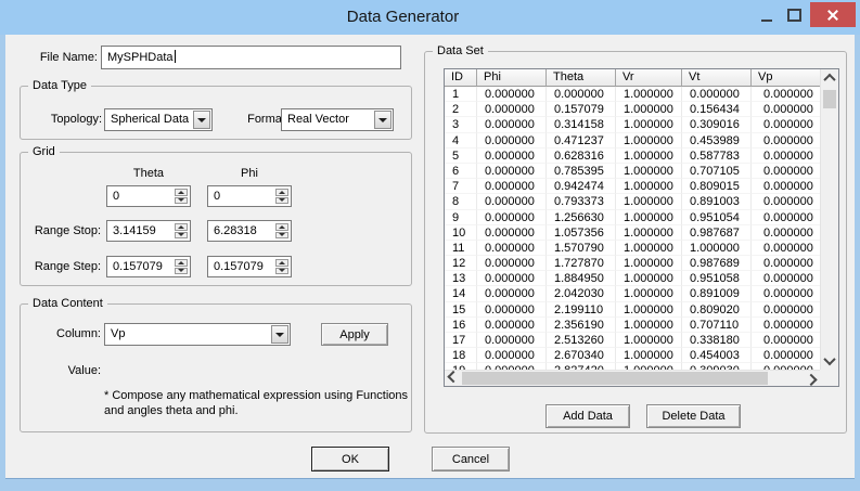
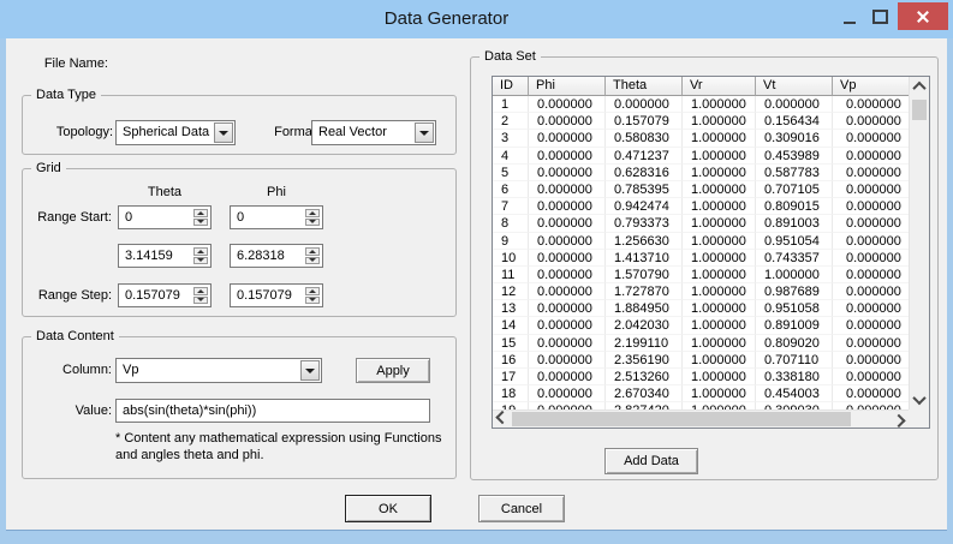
  Data Generator
  File Name:
- MySPHData
  Data Type
  Topology:
  Spherical Data
  Forma
  Real Vector
  Grid
  Theta
  Phi
+ Range Start:
  0
  0
- Range Stop:
  3.14159
  6.28318
  Range Step:
  0.157079
  0.157079
  Data Content
  Column:
  Vp
  Apply
  Value:
+ abs(sin(theta)*sin(phi))
- * Compose any mathematical expression using Functions
+ * Content any mathematical expression using Functions
  and angles theta and phi.
  Data Set
  ID
  Phi
  Theta
  Vr
  Vt
  Vp
  1
  0.000000
  0.000000
  1.000000
  0.000000
  0.000000
  2
  0.000000
  0.157079
  1.000000
  0.156434
  0.000000
  3
  0.000000
- 0.314158
+ 0.580830
  1.000000
  0.309016
  0.000000
  4
  0.000000
  0.471237
  1.000000
  0.453989
  0.000000
  5
  0.000000
  0.628316
  1.000000
  0.587783
  0.000000
  6
  0.000000
  0.785395
  1.000000
  0.707105
  0.000000
  7
  0.000000
  0.942474
  1.000000
  0.809015
  0.000000
  8
  0.000000
  0.793373
  1.000000
  0.891003
  0.000000
  9
  0.000000
  1.256630
  1.000000
  0.951054
  0.000000
  10
  0.000000
- 1.057356
+ 1.413710
  1.000000
- 0.987687
+ 0.743357
  0.000000
  11
  0.000000
  1.570790
  1.000000
  1.000000
  0.000000
  12
  0.000000
  1.727870
  1.000000
  0.987689
  0.000000
  13
  0.000000
  1.884950
  1.000000
  0.951058
  0.000000
  14
  0.000000
  2.042030
  1.000000
  0.891009
  0.000000
  15
  0.000000
  2.199110
  1.000000
  0.809020
  0.000000
  16
  0.000000
  2.356190
  1.000000
  0.707110
  0.000000
  17
  0.000000
  2.513260
  1.000000
  0.338180
  0.000000
  18
  0.000000
  2.670340
  1.000000
  0.454003
  0.000000
  Add Data
- Delete Data
  OK
  Cancel
